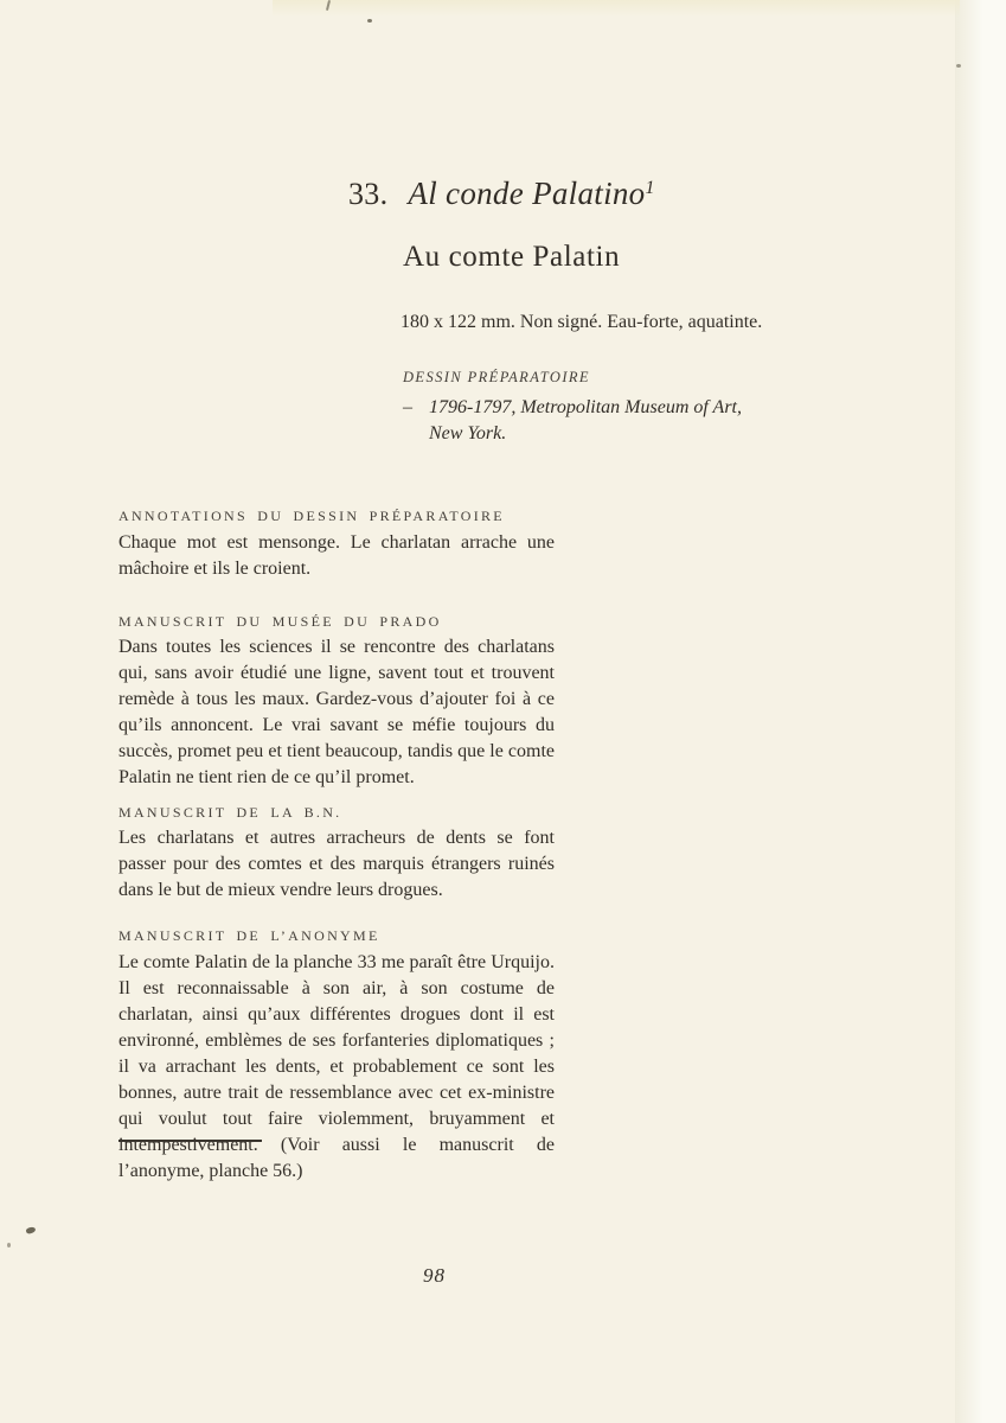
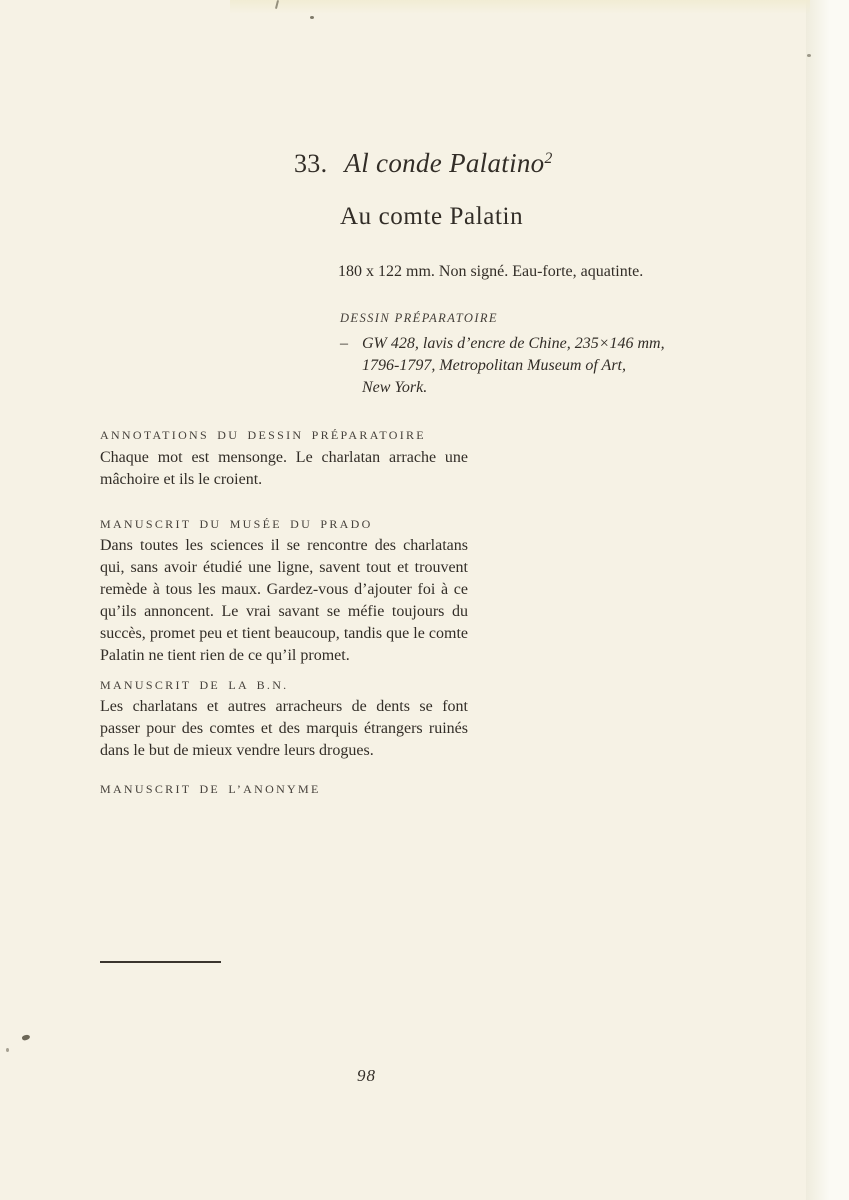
  33.
- Al conde Palatino1
+ Al conde Palatino2
  Au comte Palatin
  180 x 122 mm. Non signé. Eau-forte, aquatinte.
  DESSIN PRÉPARATOIRE
  –
+ GW 428, lavis d’encre de Chine, 235×146 mm,
  1796-1797, Metropolitan Museum of Art,
  New York.
  ANNOTATIONS DU DESSIN PRÉPARATOIRE
  Chaque mot est mensonge. Le charlatan arrache une mâchoire et ils le croient.
  MANUSCRIT DU MUSÉE DU PRADO
  Dans toutes les sciences il se rencontre des charlatans qui, sans avoir étudié une ligne, savent tout et trouvent remède à tous les maux. Gardez-vous d’ajouter foi à ce qu’ils annoncent. Le vrai savant se méfie toujours du succès, promet peu et tient beaucoup, tandis que le comte Palatin ne tient rien de ce qu’il promet.
  MANUSCRIT DE LA B.N.
  Les charlatans et autres arracheurs de dents se font passer pour des comtes et des marquis étrangers ruinés dans le but de mieux vendre leurs drogues.
  MANUSCRIT DE L’ANONYME
- Le comte Palatin de la planche 33 me paraît être Urquijo. Il est reconnaissable à son air, à son costume de charlatan, ainsi qu’aux différentes drogues dont il est environné, emblèmes de ses forfanteries diplomatiques ; il va arrachant les dents, et probablement ce sont les bonnes, autre trait de ressemblance avec cet ex-ministre qui voulut tout faire violemment, bruyamment et intempestivement. (Voir aussi le manuscrit de l’anonyme, planche 56.)
  98
